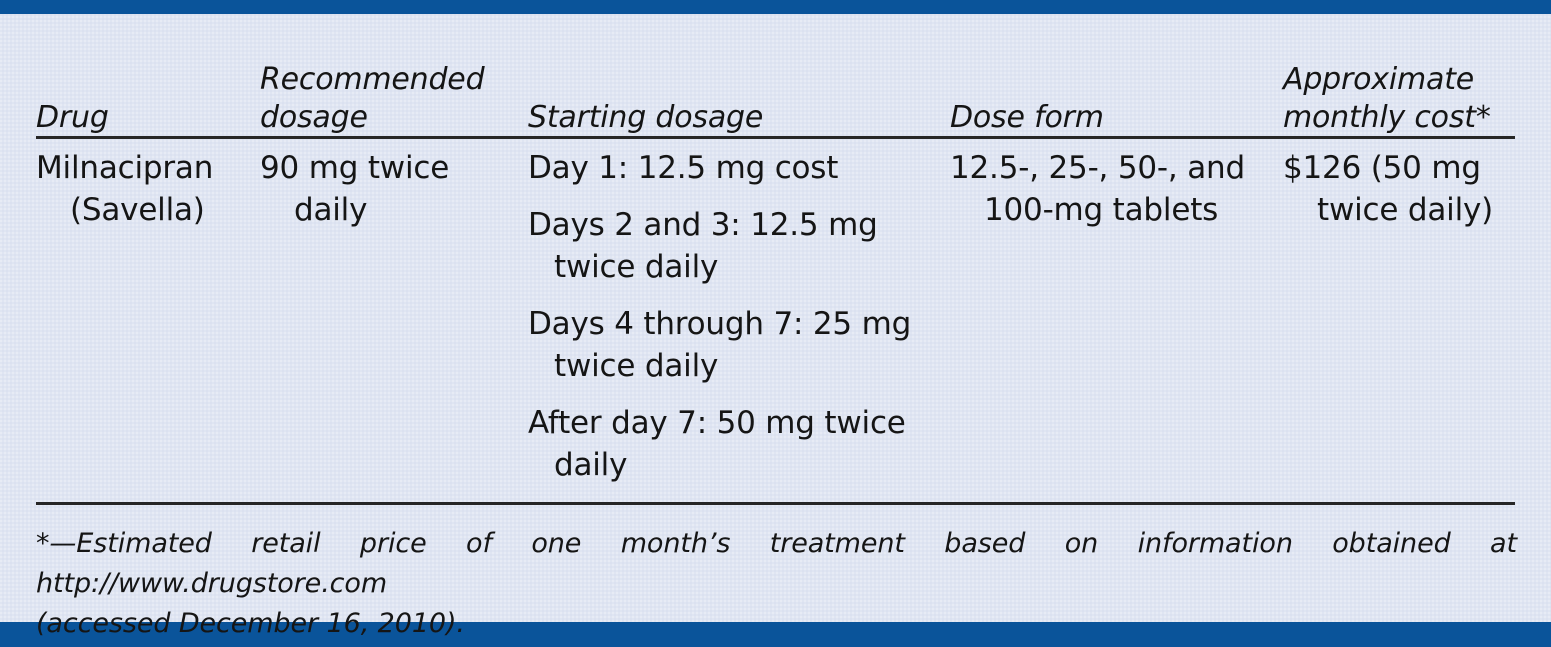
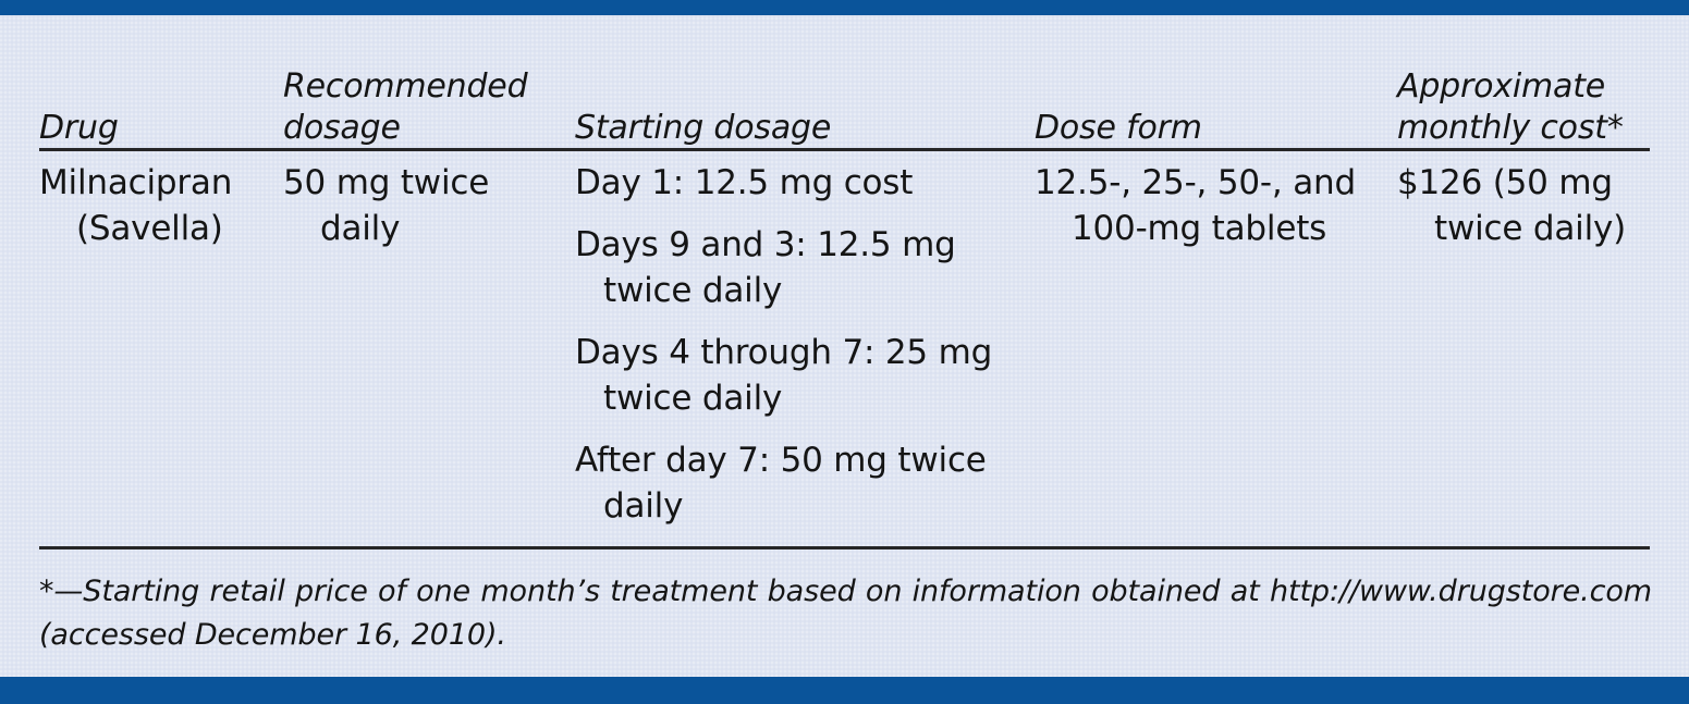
  Drug
  Recommended
  dosage
  Starting dosage
  Dose form
  Approximate
  monthly cost*
  Milnacipran (Savella)
- 90 mg twice daily
+ 50 mg twice daily
  Day 1: 12.5 mg cost
- Days 2 and 3: 12.5 mg twice daily
+ Days 9 and 3: 12.5 mg twice daily
  Days 4 through 7: 25 mg twice daily
  After day 7: 50 mg twice daily
  12.5-, 25-, 50-, and 100-mg tablets
  $126 (50 mg twice daily)
- *—Estimated retail price of one month’s treatment based on information obtained at http://www.drugstore.com
+ *—Starting retail price of one month’s treatment based on information obtained at http://www.drugstore.com
  (accessed December 16, 2010).
